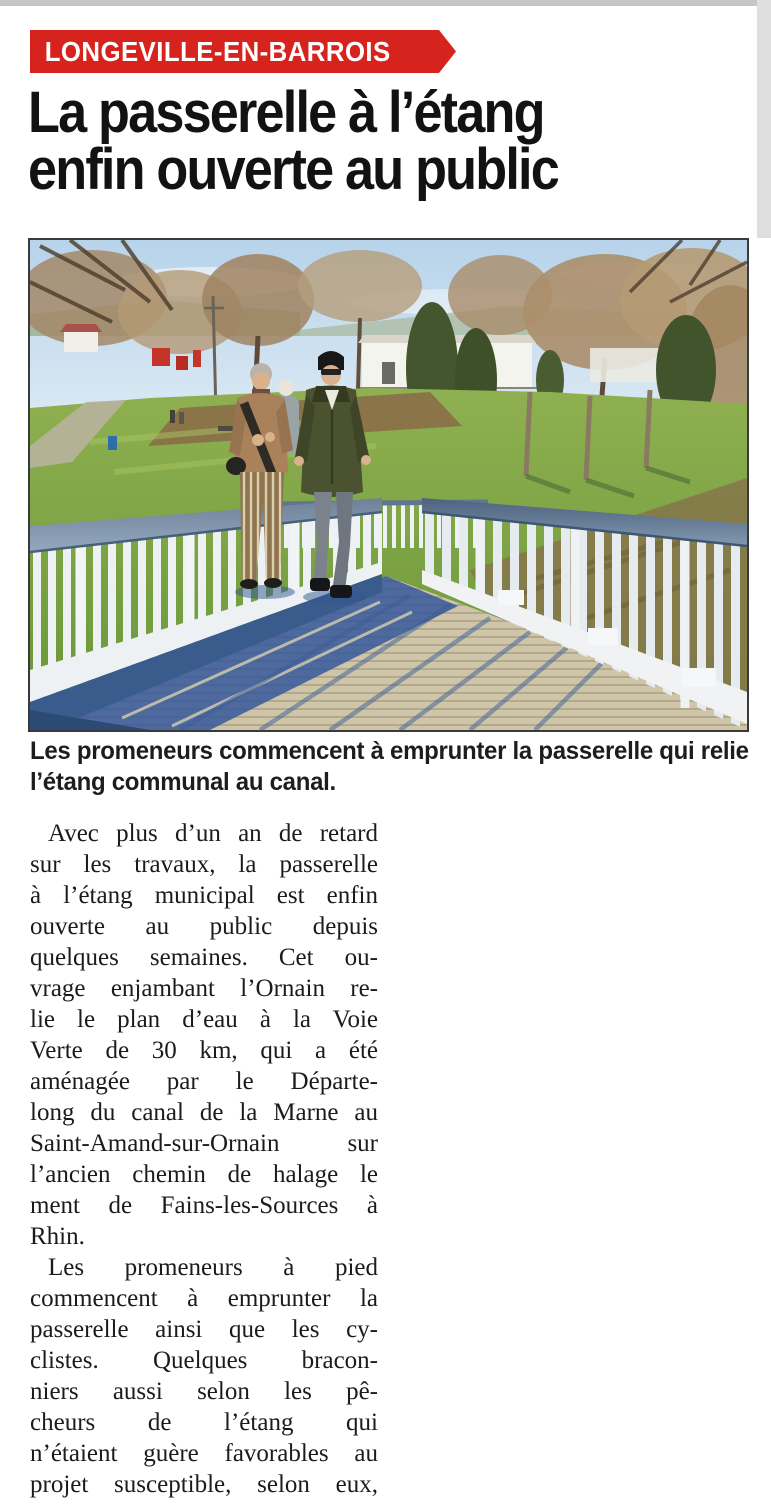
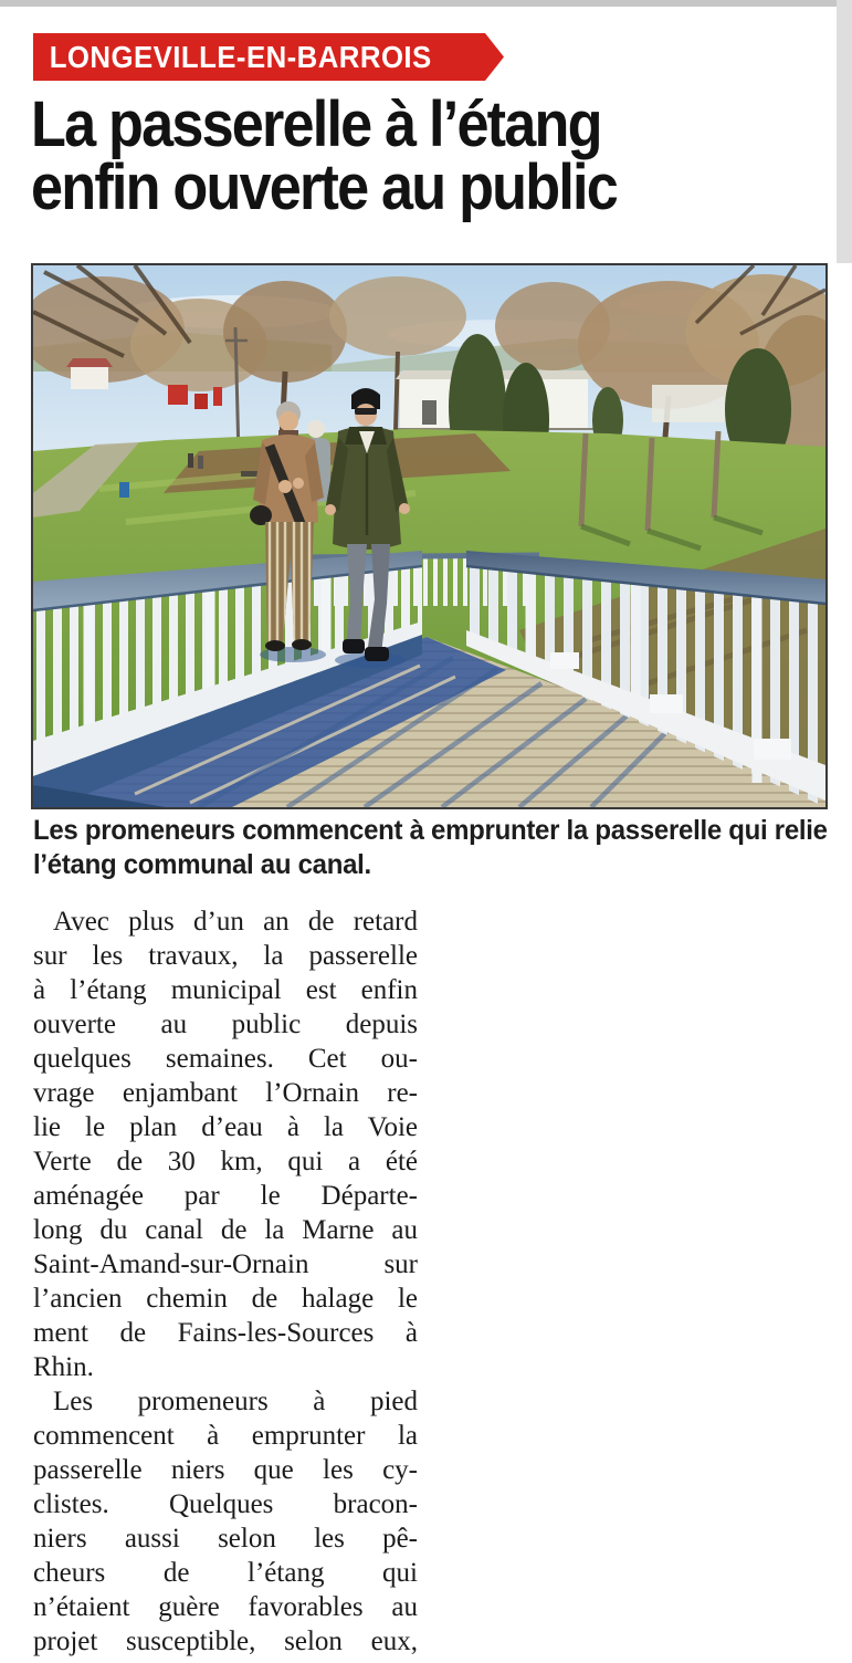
  LONGEVILLE-EN-BARROIS
  La passerelle à l’étang
  enfin ouverte au public
  Les promeneurs commencent à emprunter la passerelle qui relie
  l’étang communal au canal.
  Avec plus d’un an de retard
  sur les travaux, la passerelle
  à l’étang municipal est enfin
  ouverte au public depuis
  quelques semaines. Cet ou-
  vrage enjambant l’Ornain re-
  lie le plan d’eau à la Voie
  Verte de 30 km, qui a été
  aménagée par le Départe-
  long du canal de la Marne au
  Saint-Amand-sur-Ornain sur
  l’ancien chemin de halage le
  ment de Fains-les-Sources à
  Rhin.
  Les promeneurs à pied
  commencent à emprunter la
- passerelle ainsi que les cy-
+ passerelle niers que les cy-
  clistes. Quelques bracon-
  niers aussi selon les pê-
  cheurs de l’étang qui
  n’étaient guère favorables au
  projet susceptible, selon eux,
